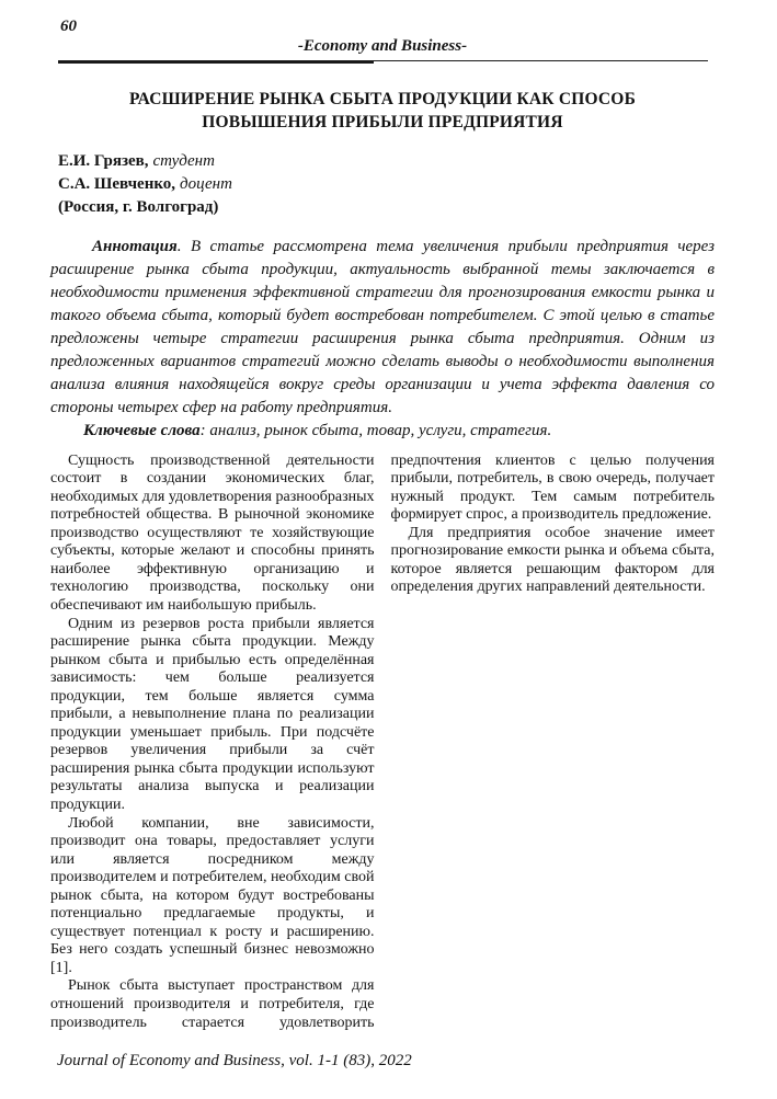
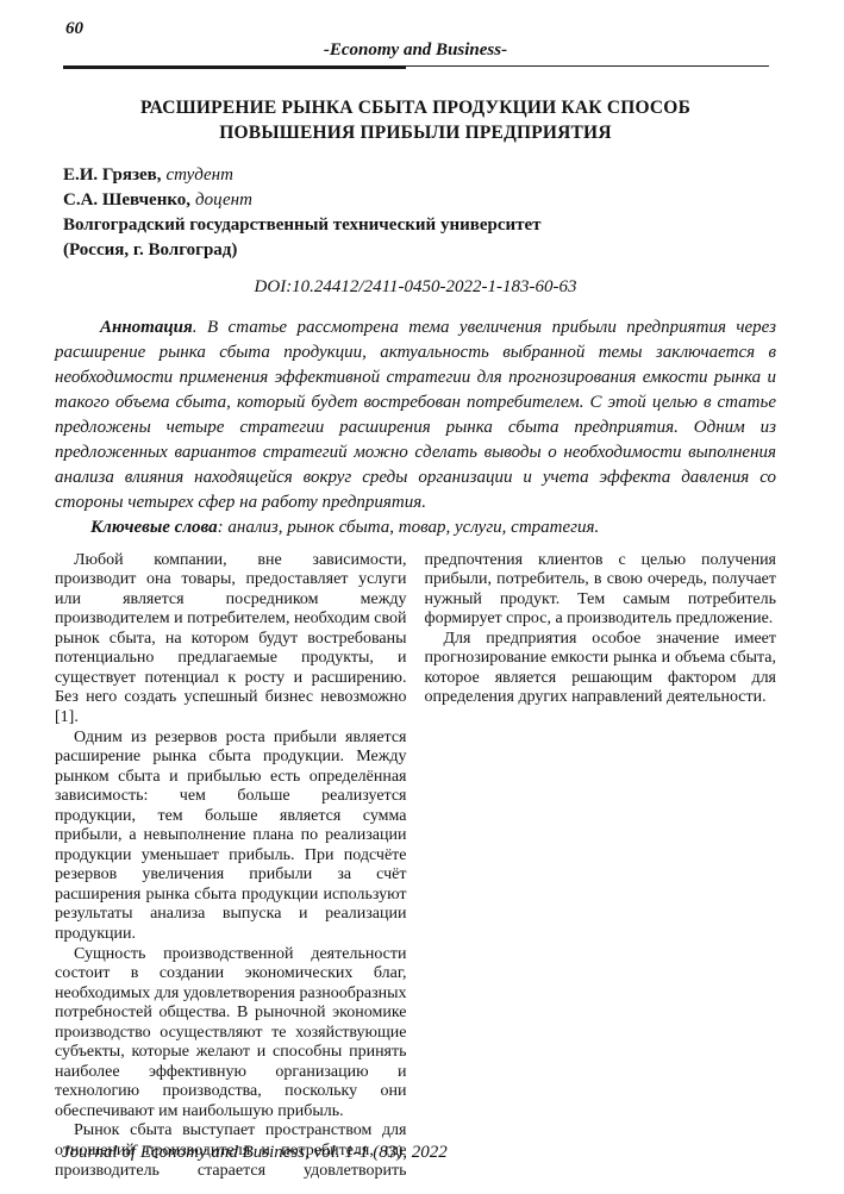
  60
  -Economy and Business-
  РАСШИРЕНИЕ РЫНКА СБЫТА ПРОДУКЦИИ КАК СПОСОБ ПОВЫШЕНИЯ ПРИБЫЛИ ПРЕДПРИЯТИЯ
  Е.И. Грязев, студент
  С.А. Шевченко, доцент
+ Волгоградский государственный технический университет
  (Россия, г. Волгоград)
+ DOI:10.24412/2411-0450-2022-1-183-60-63
  Аннотация. В статье рассмотрена тема увеличения прибыли предприятия через расширение рынка сбыта продукции, актуальность выбранной темы заключается в необходимости применения эффективной стратегии для прогнозирования емкости рынка и такого объема сбыта, который будет востребован потребителем. С этой целью в статье предложены четыре стратегии расширения рынка сбыта предприятия. Одним из предложенных вариантов стратегий можно сделать выводы о необходимости выполнения анализа влияния находящейся вокруг среды организации и учета эффекта давления со стороны четырех сфер на работу предприятия.
  Ключевые слова: анализ, рынок сбыта, товар, услуги, стратегия.
- Сущность производственной деятельности состоит в создании экономических благ, необходимых для удовлетворения разнообразных потребностей общества. В рыночной экономике производство осуществляют те хозяйствующие субъекты, которые желают и способны принять наиболее эффективную организацию и технологию производства, поскольку они обеспечивают им наибольшую прибыль.
+ Любой компании, вне зависимости, производит она товары, предоставляет услуги или является посредником между производителем и потребителем, необходим свой рынок сбыта, на котором будут востребованы потенциально предлагаемые продукты, и существует потенциал к росту и расширению. Без него создать успешный бизнес невозможно [1].
  Одним из резервов роста прибыли является расширение рынка сбыта продукции. Между рынком сбыта и прибылью есть определённая зависимость: чем больше реализуется продукции, тем больше является сумма прибыли, а невыполнение плана по реализации продукции уменьшает прибыль. При подсчёте резервов увеличения прибыли за счёт расширения рынка сбыта продукции используют результаты анализа выпуска и реализации продукции.
- Любой компании, вне зависимости, производит она товары, предоставляет услуги или является посредником между производителем и потребителем, необходим свой рынок сбыта, на котором будут востребованы потенциально предлагаемые продукты, и существует потенциал к росту и расширению. Без него создать успешный бизнес невозможно [1].
+ Сущность производственной деятельности состоит в создании экономических благ, необходимых для удовлетворения разнообразных потребностей общества. В рыночной экономике производство осуществляют те хозяйствующие субъекты, которые желают и способны принять наиболее эффективную организацию и технологию производства, поскольку они обеспечивают им наибольшую прибыль.
  Рынок сбыта выступает пространством для отношений производителя и потребителя, где производитель старается удовлетворить предпочтения клиентов с целью получения прибыли, потребитель, в свою очередь, получает нужный продукт. Тем самым потребитель формирует спрос, а производитель предложение.
  Для предприятия особое значение имеет прогнозирование емкости рынка и объема сбыта, которое является решающим фактором для определения других направлений деятельности.
  Journal of Economy and Business, vol. 1-1 (83), 2022
